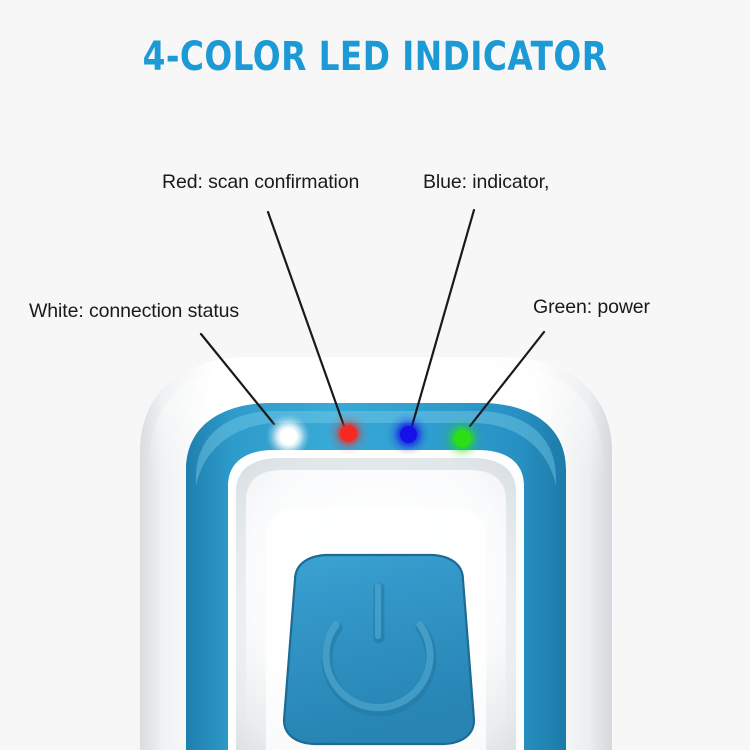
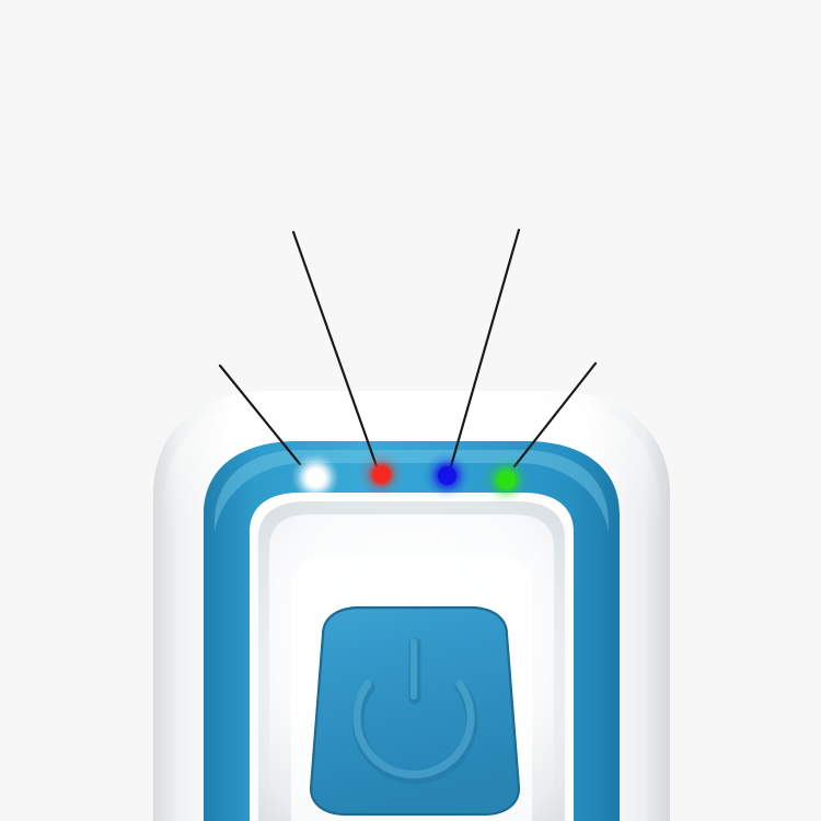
- 4-COLOR LED INDICATOR
- Red: scan confirmation
- Blue: indicator,
- White: connection status
- Green: power
